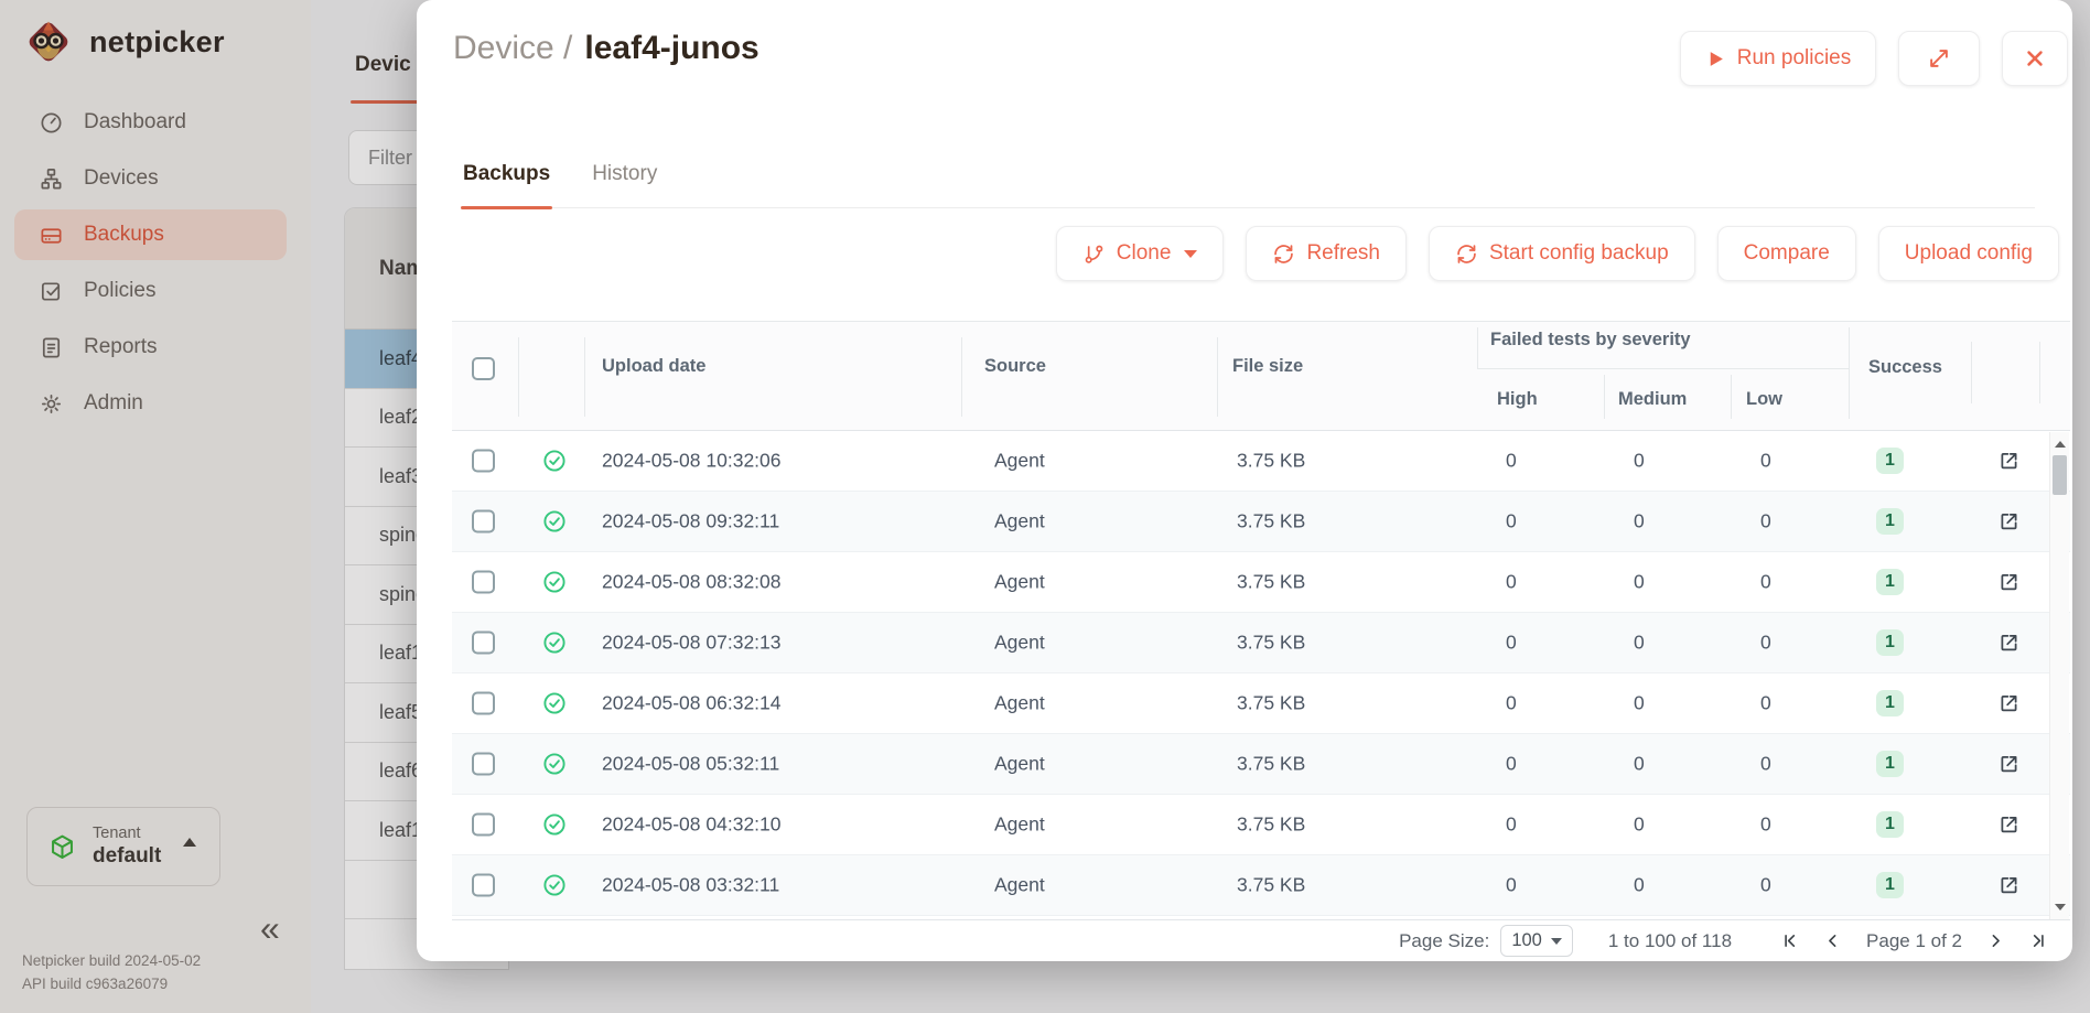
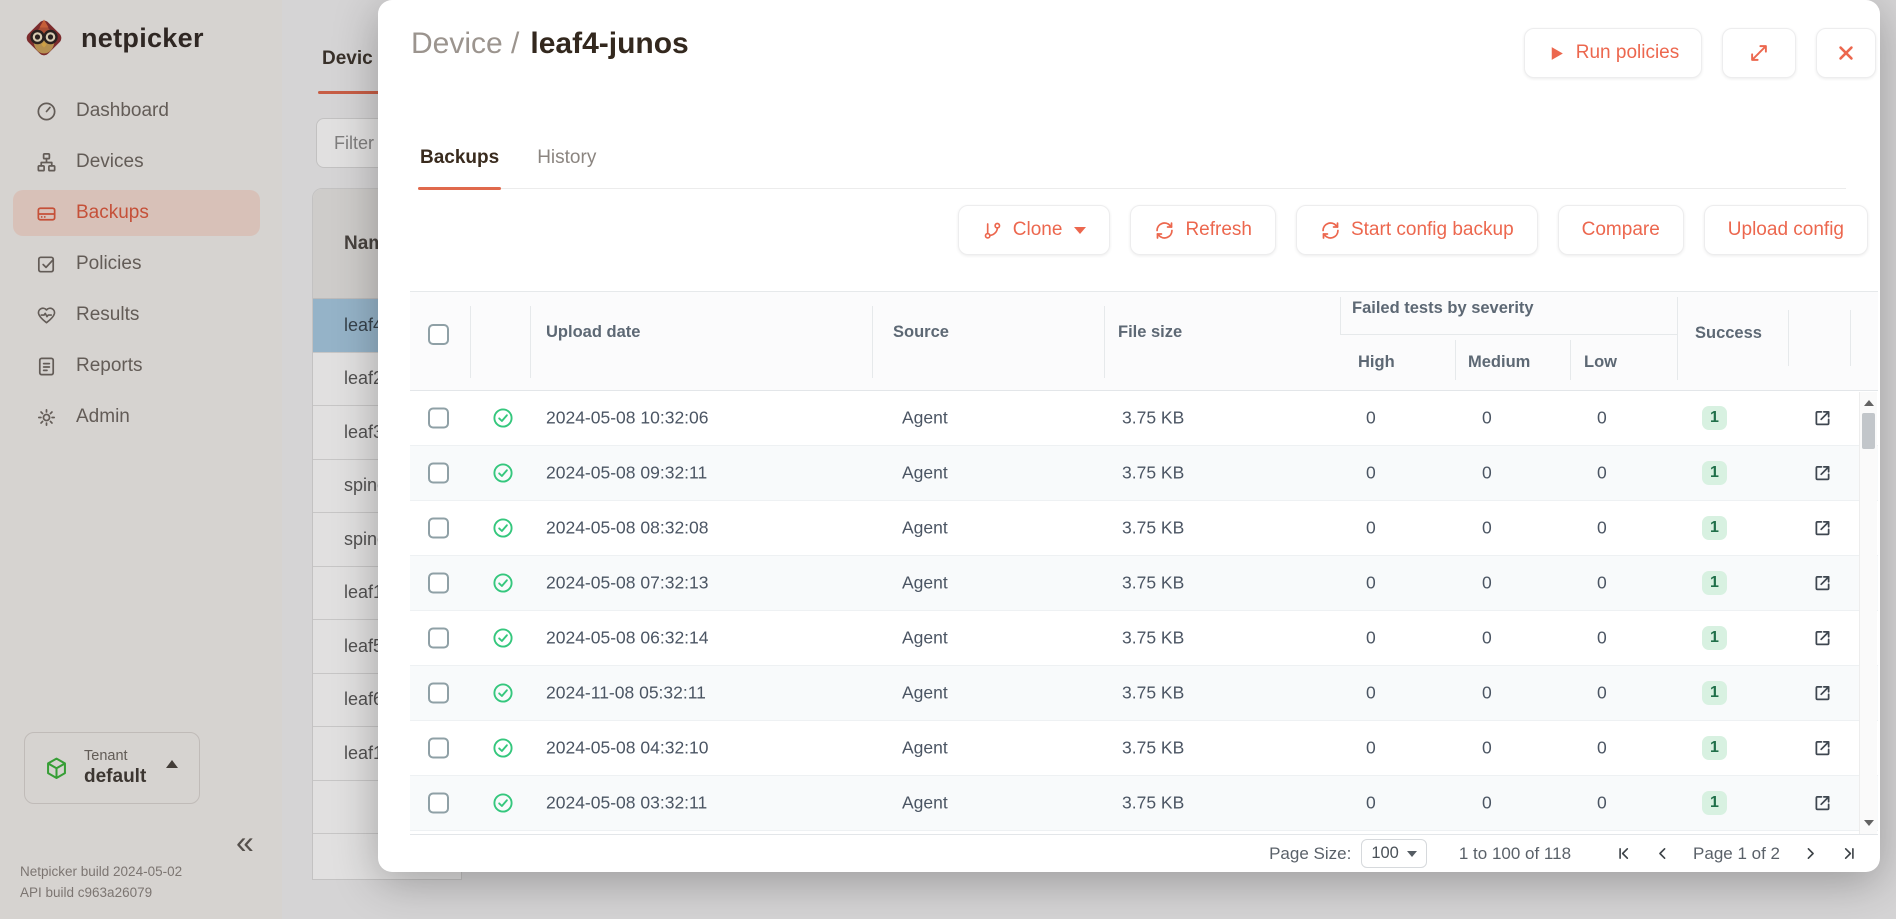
  netpicker
  Dashboard
  Devices
  Backups
  Policies
+ Results
  Reports
  Admin
  Tenant
  default
  «
  Netpicker build 2024-05-02
  API build c963a26079
  Devic
  Filter
  Nam
  leaf
  Device /
  leaf4-junos
  Run policies
  Backups
  History
  Clone
  Refresh
  Start config backup
  Compare
  Upload config
  Upload date
  Source
  File size
  Failed tests by severity
  High
  Medium
  Low
  Success
  2024-05-08 10:32:06
  Agent
  3.75 KB
  0
  0
  0
  1
  2024-05-08 09:32:11
  Agent
  3.75 KB
  0
  0
  0
  1
  2024-05-08 08:32:08
  Agent
  3.75 KB
  0
  0
  0
  1
  2024-05-08 07:32:13
  Agent
  3.75 KB
  0
  0
  0
  1
  2024-05-08 06:32:14
  Agent
  3.75 KB
  0
  0
  0
  1
- 2024-05-08 05:32:11
+ 2024-11-08 05:32:11
  Agent
  3.75 KB
  0
  0
  0
  1
  2024-05-08 04:32:10
  Agent
  3.75 KB
  0
  0
  0
  1
  2024-05-08 03:32:11
  Agent
  3.75 KB
  0
  0
  0
  1
  Page Size:
  100
  1 to 100 of 118
  Page 1 of 2
